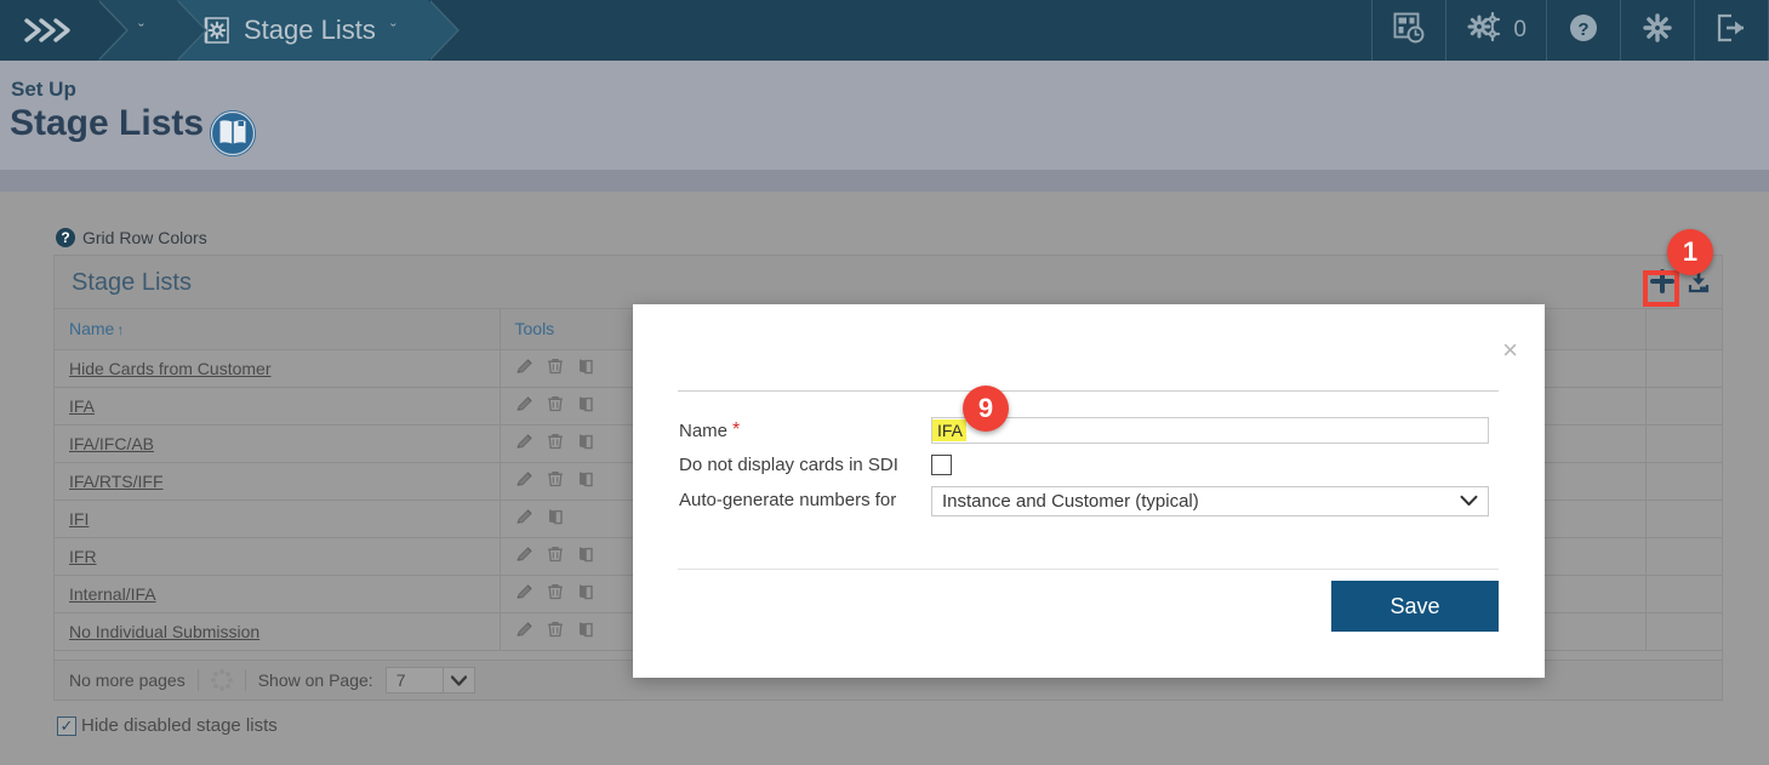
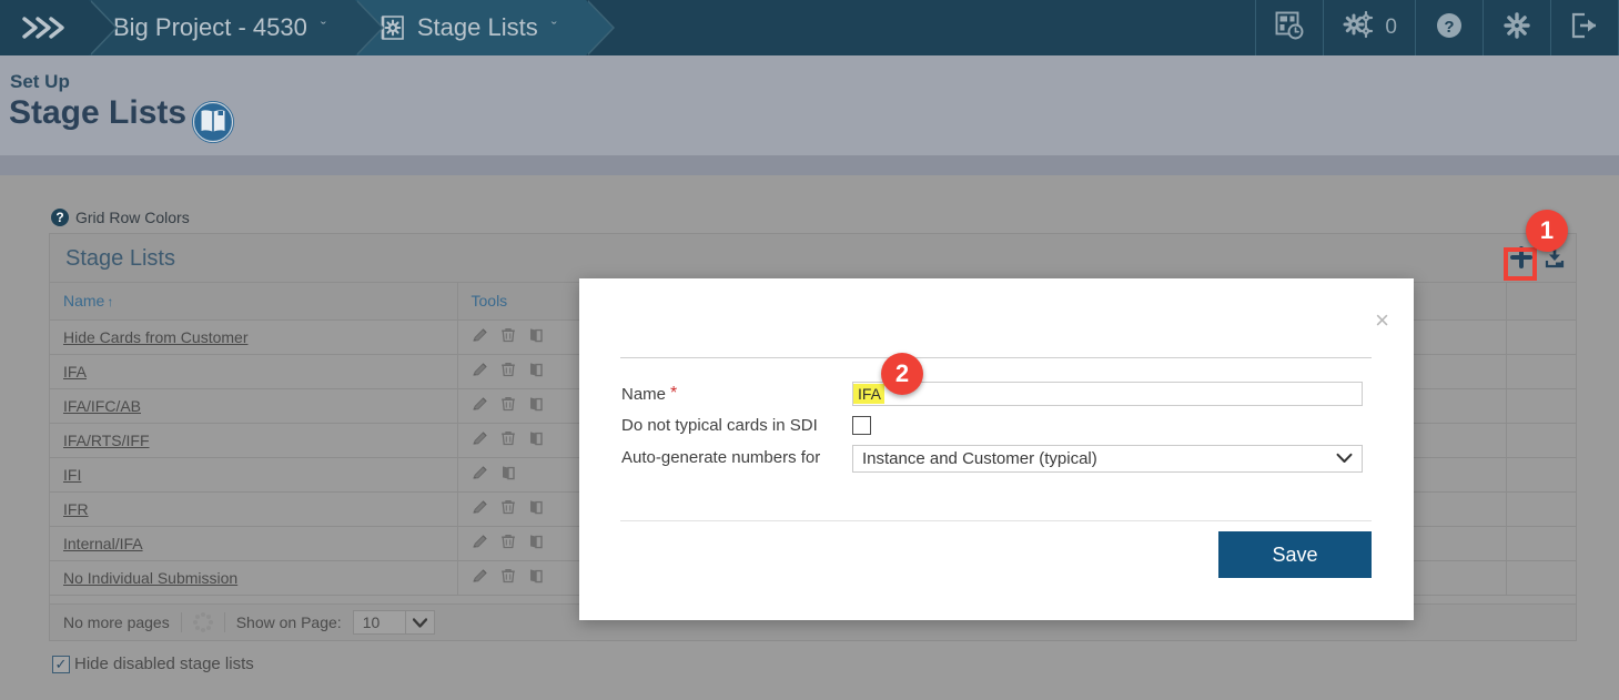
+ Big Project - 4530
  ˇ
  Stage Lists
  ˇ
  0
  ?
  Set Up
  Stage Lists
  ?
  Grid Row Colors
  Stage Lists
  Name ↑	Tools
  Hide Cards from Customer
  IFA
  IFA/IFC/AB
  IFA/RTS/IFF
  IFI
  IFR
  Internal/IFA
  No Individual Submission
  No more pages
  Show on Page:
- 7
+ 10
  ✓
  Hide disabled stage lists
  ×
  Name
  *
  IFA
- Do not display cards in SDI
+ Do not typical cards in SDI
  Auto-generate numbers for
  Instance and Customer (typical)
  Save
  1
- 9
+ 2
